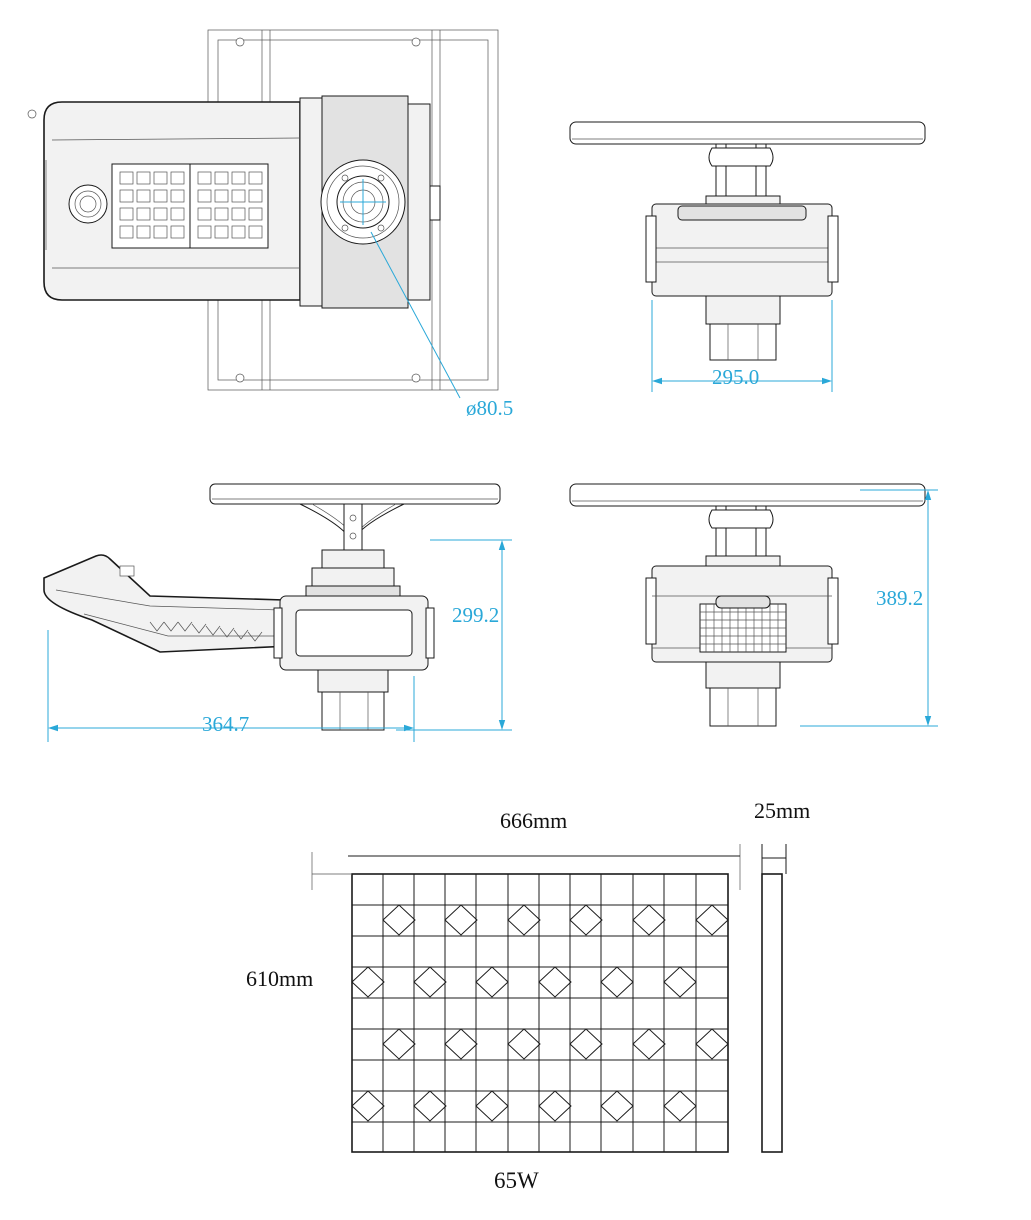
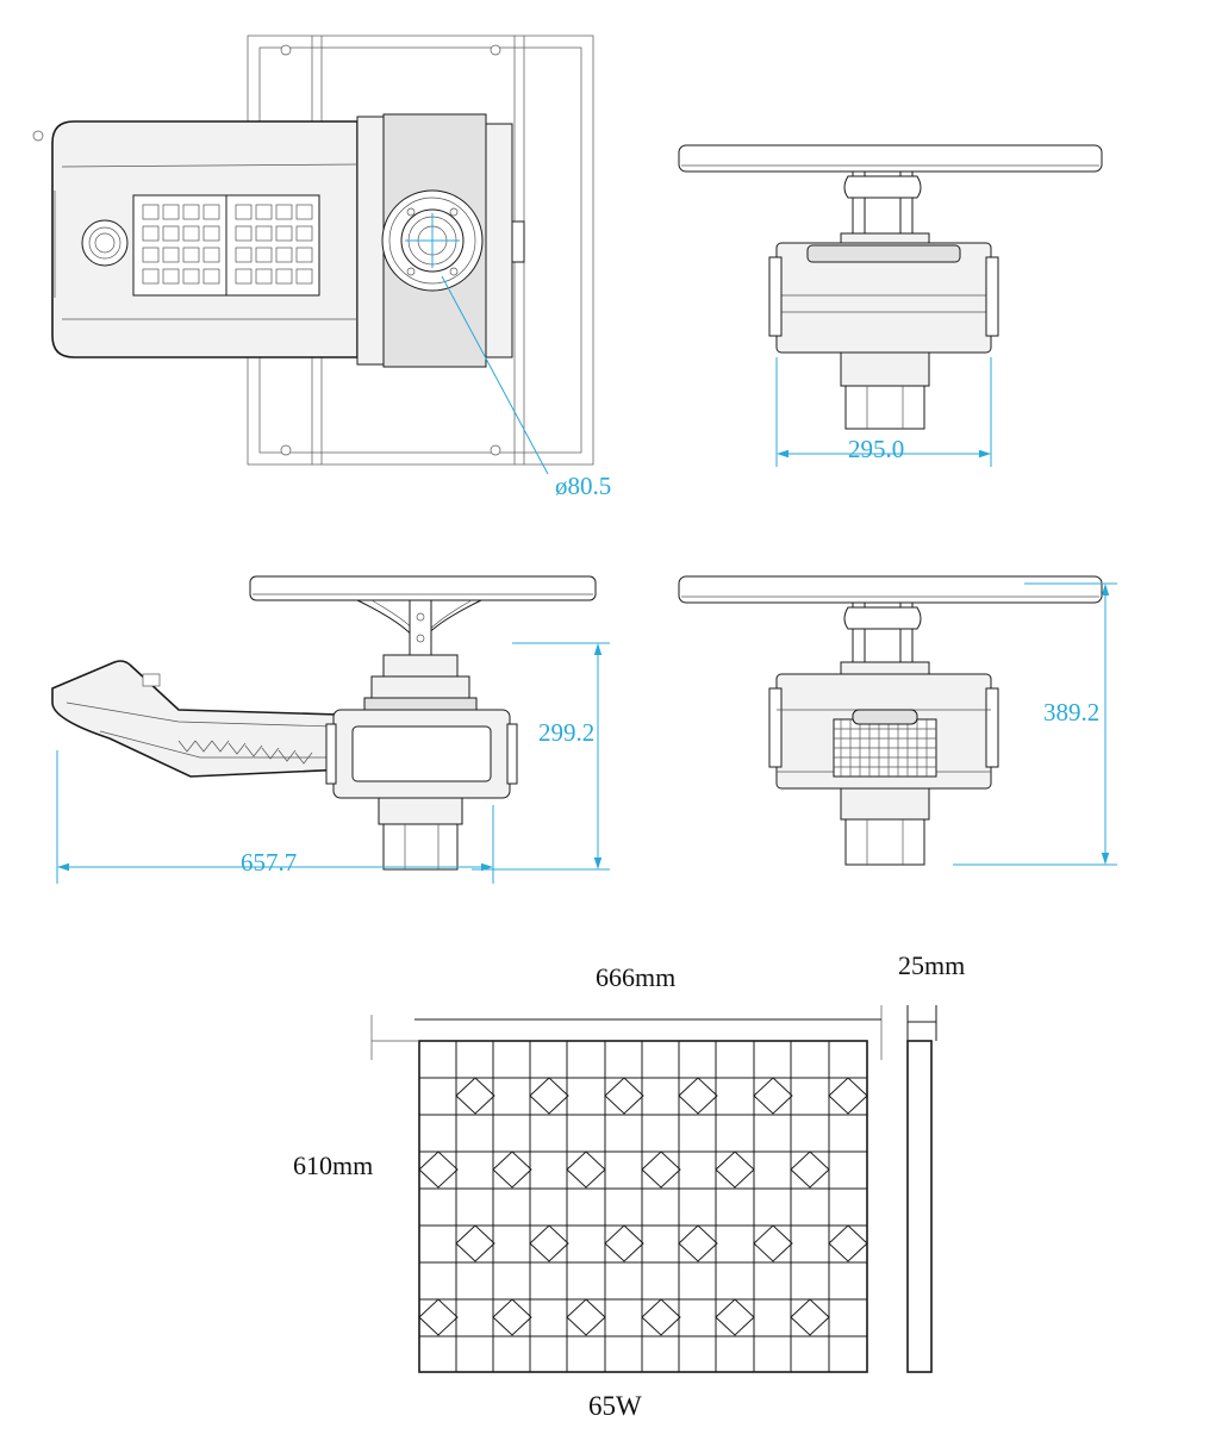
  ø80.5
  295.0
- 364.7
+ 657.7
  299.2
  389.2
  666mm
  25mm
  610mm
  65W
